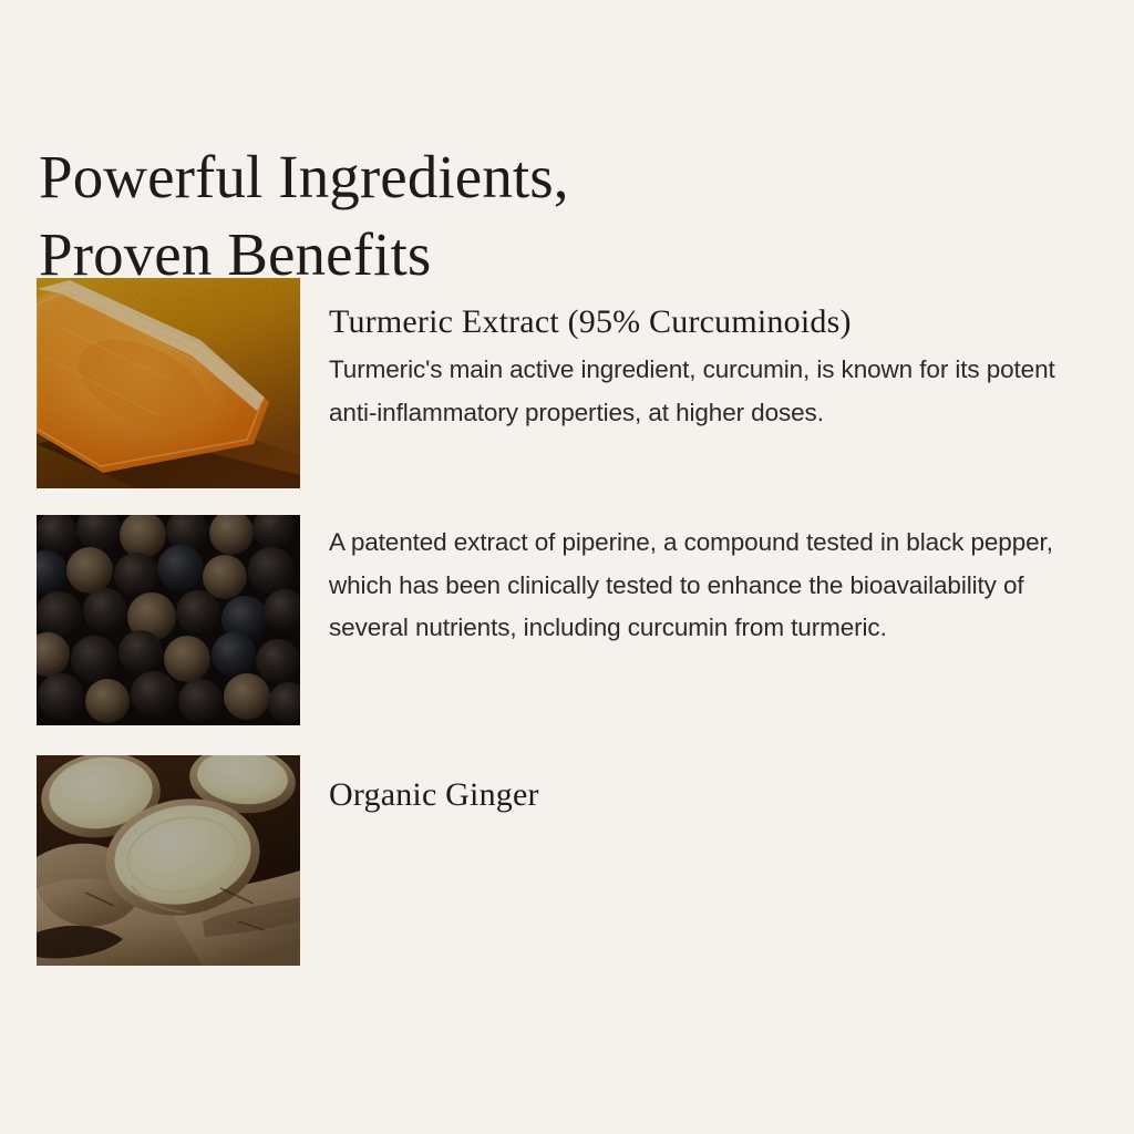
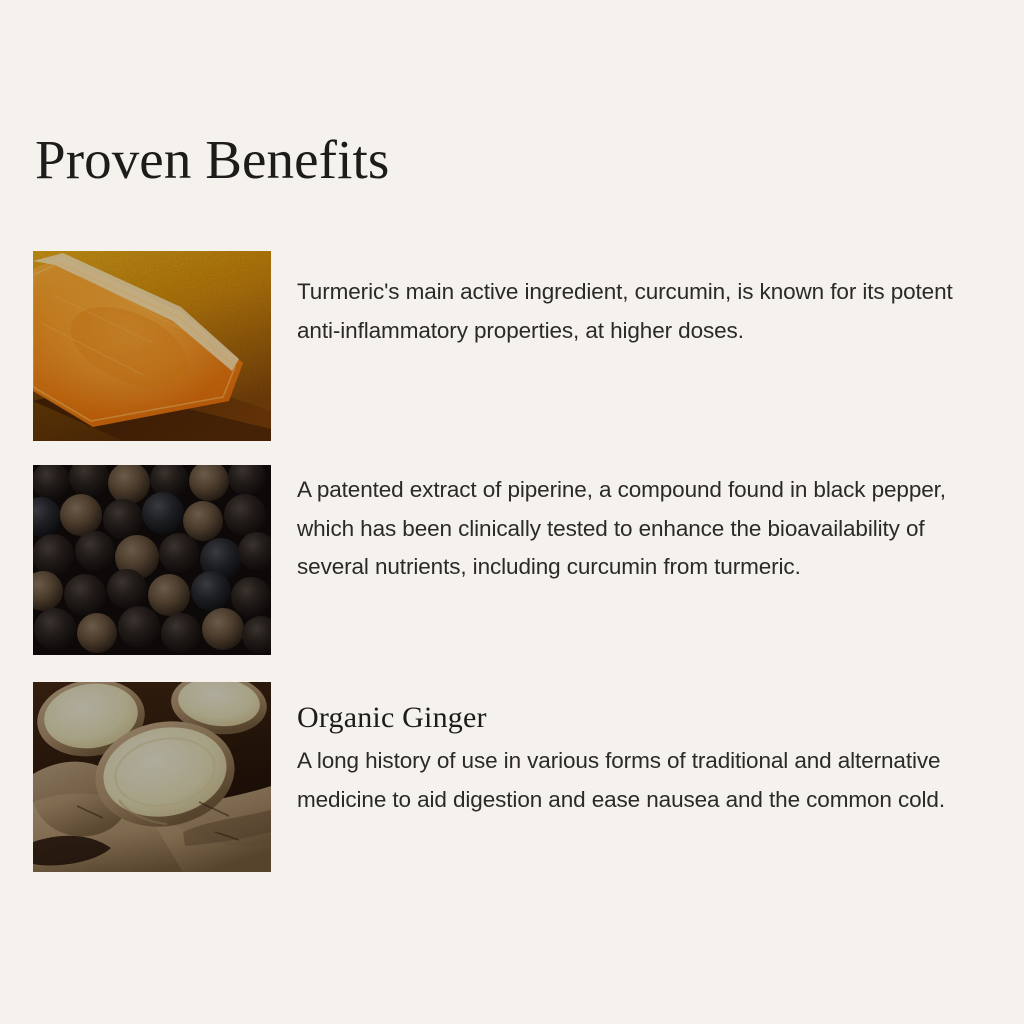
- Powerful Ingredients,
  Proven Benefits
- Turmeric Extract (95% Curcuminoids)
  Turmeric's main active ingredient, curcumin, is known for its potent anti-inflammatory properties, at higher doses.
- A patented extract of piperine, a compound tested in black pepper, which has been clinically tested to enhance the bioavailability of several nutrients, including curcumin from turmeric.
+ A patented extract of piperine, a compound found in black pepper, which has been clinically tested to enhance the bioavailability of several nutrients, including curcumin from turmeric.
  Organic Ginger
+ A long history of use in various forms of traditional and alternative medicine to aid digestion and ease nausea and the common cold.
